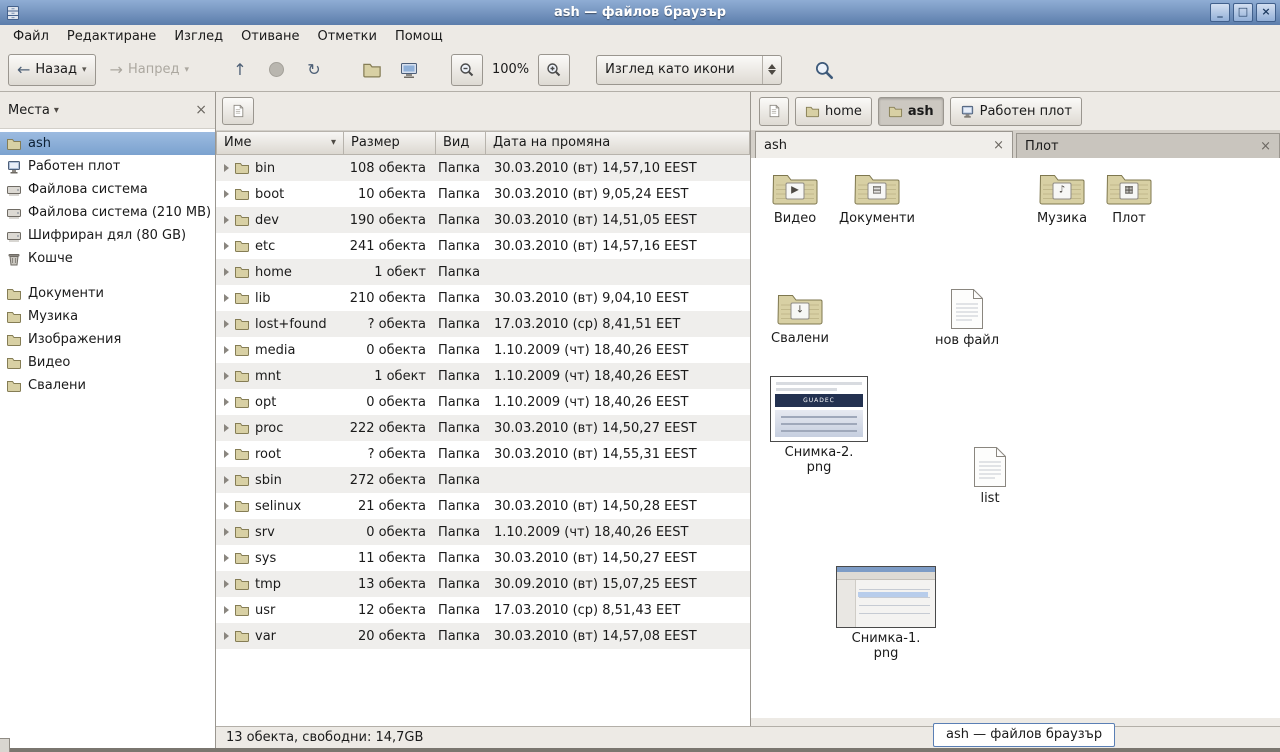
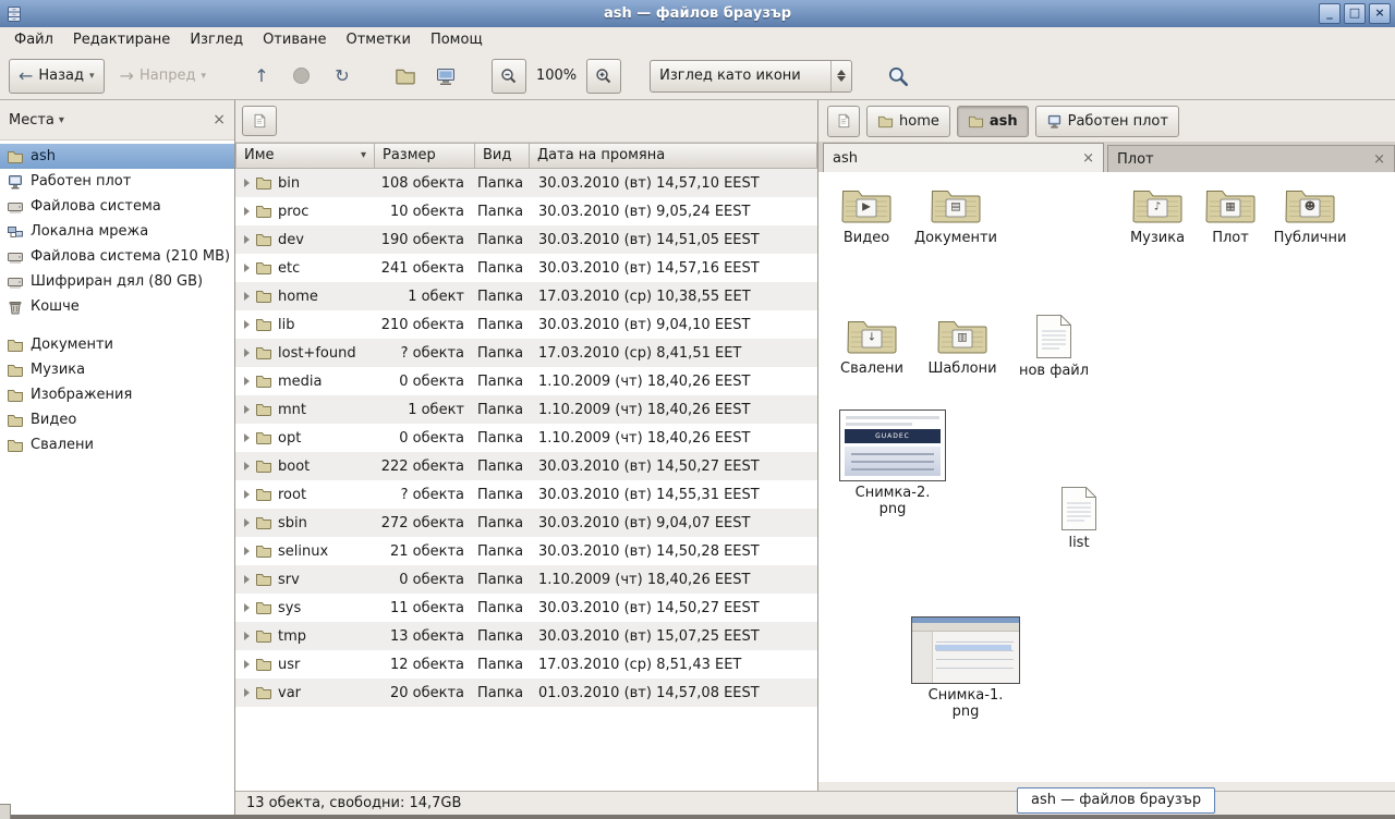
  ash — файлов браузър
  _
  □
  ×
  Файл
  Редактиране
  Изглед
  Отиване
  Отметки
  Помощ
  ←
  Назад
  ▾
  →
  Напред
  ▾
  ↑
  ↻
  100%
  Изглед като икони
  Места
  ▾
  ×
  ash
  Работен плот
  Файлова система
+ Локална мрежа
  Файлова система (210 MB)
  Шифриран дял (80 GB)
  Кошче
  Документи
  Музика
  Изображения
  Видео
  Свалени
  Име
  ▾
  Размер
  Вид
  Дата на промяна
  bin
  108 обекта
  Папка
  30.03.2010 (вт) 14,57,10 EEST
- boot
+ proc
  10 обекта
  Папка
  30.03.2010 (вт) 9,05,24 EEST
  dev
  190 обекта
  Папка
  30.03.2010 (вт) 14,51,05 EEST
  etc
  241 обекта
  Папка
  30.03.2010 (вт) 14,57,16 EEST
  home
  1 обект
  Папка
+ 17.03.2010 (ср) 10,38,55 EET
  lib
  210 обекта
  Папка
  30.03.2010 (вт) 9,04,10 EEST
  lost+found
  ? обекта
  Папка
  17.03.2010 (ср) 8,41,51 EET
  media
  0 обекта
  Папка
  1.10.2009 (чт) 18,40,26 EEST
  mnt
  1 обект
  Папка
  1.10.2009 (чт) 18,40,26 EEST
  opt
  0 обекта
  Папка
  1.10.2009 (чт) 18,40,26 EEST
- proc
+ boot
  222 обекта
  Папка
  30.03.2010 (вт) 14,50,27 EEST
  root
  ? обекта
  Папка
  30.03.2010 (вт) 14,55,31 EEST
  sbin
  272 обекта
  Папка
+ 30.03.2010 (вт) 9,04,07 EEST
  selinux
  21 обекта
  Папка
  30.03.2010 (вт) 14,50,28 EEST
  srv
  0 обекта
  Папка
  1.10.2009 (чт) 18,40,26 EEST
  sys
  11 обекта
  Папка
  30.03.2010 (вт) 14,50,27 EEST
  tmp
  13 обекта
  Папка
- 30.09.2010 (вт) 15,07,25 EEST
+ 30.03.2010 (вт) 15,07,25 EEST
  usr
  12 обекта
  Папка
  17.03.2010 (ср) 8,51,43 EET
  var
  20 обекта
  Папка
- 30.03.2010 (вт) 14,57,08 EEST
+ 01.03.2010 (вт) 14,57,08 EEST
  13 обекта, свободни: 14,7GB
  home
  ash
  Работен плот
  ash
  ×
  Плот
  ×
  ▶
  Видео
  ▤
  Документи
  ♪
  Музика
  ▦
  Плот
+ ☻
+ Публични
  ↓
  Свалени
+ ▥
+ Шаблони
  нов файл
  Снимка-2.
  png
  list
  Снимка-1.
  png
  ash — файлов браузър
